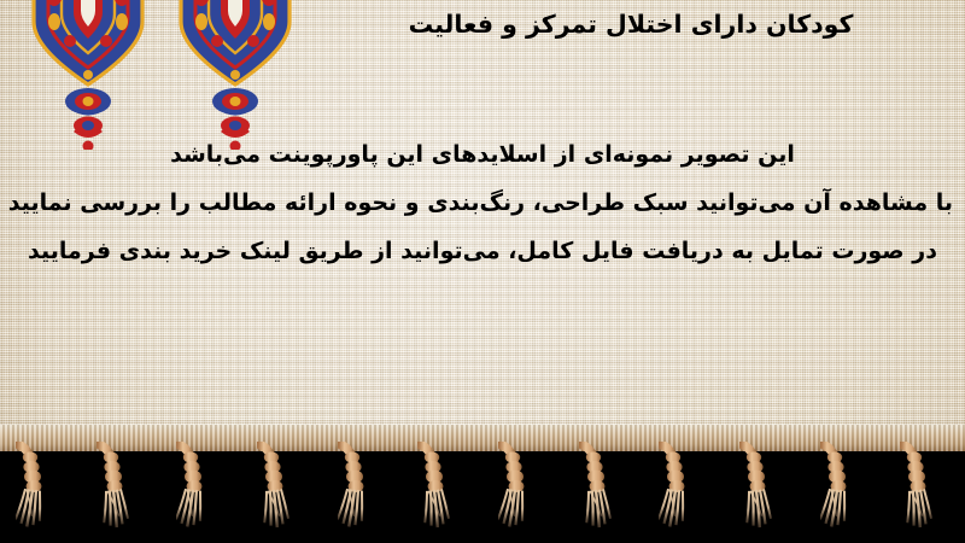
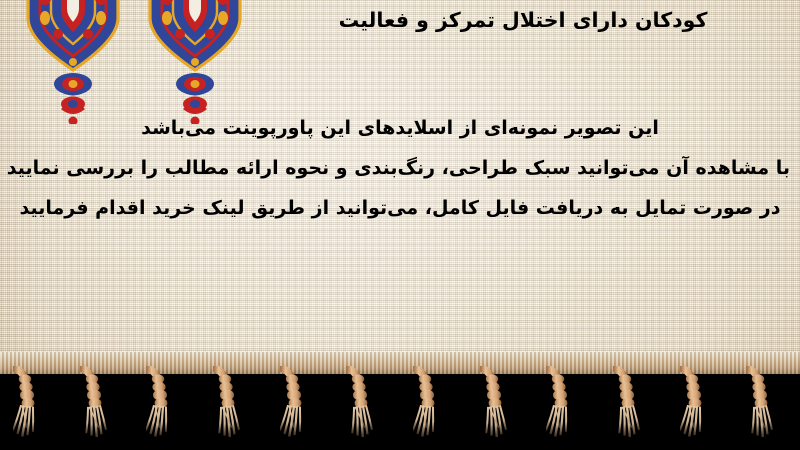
  کودکان دارای اختلال تمرکز و فعالیت
  این تصویر نمونه‌ای از اسلایدهای این پاورپوینت می‌باشد
  با مشاهده آن می‌توانید سبک طراحی، رنگ‌بندی و نحوه ارائه مطالب را بررسی نمایید
- در صورت تمایل به دریافت فایل کامل، می‌توانید از طریق لینک خرید بندی فرمایید
+ در صورت تمایل به دریافت فایل کامل، می‌توانید از طریق لینک خرید اقدام فرمایید
